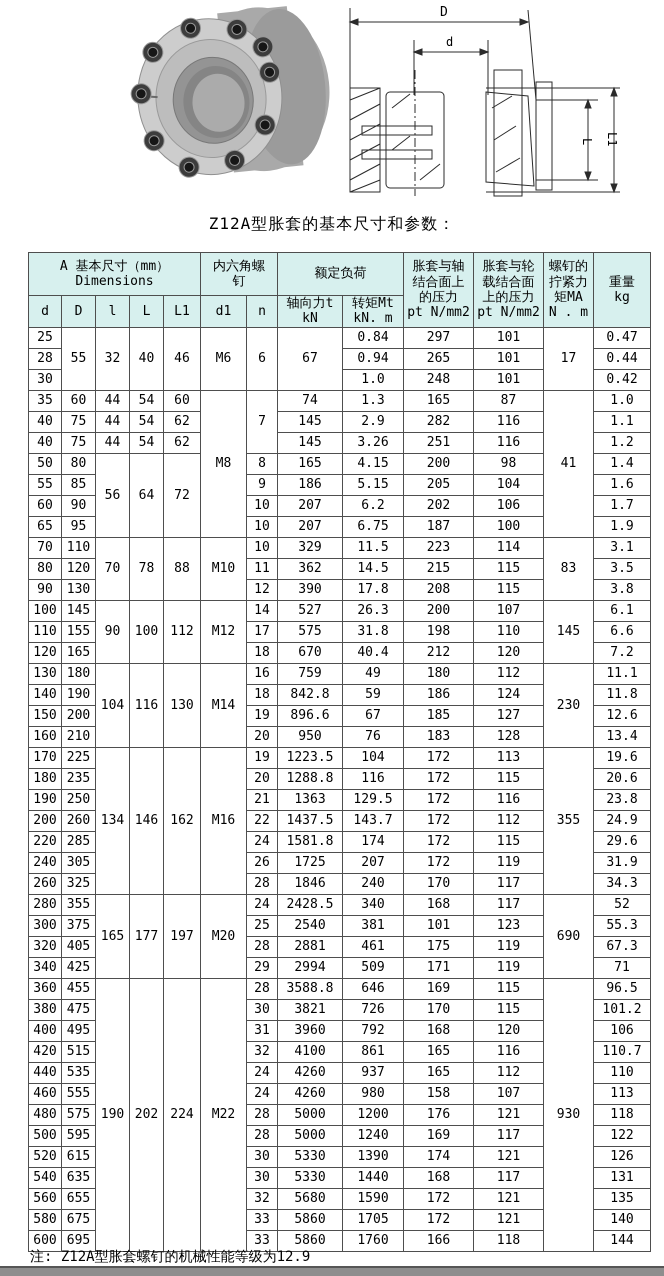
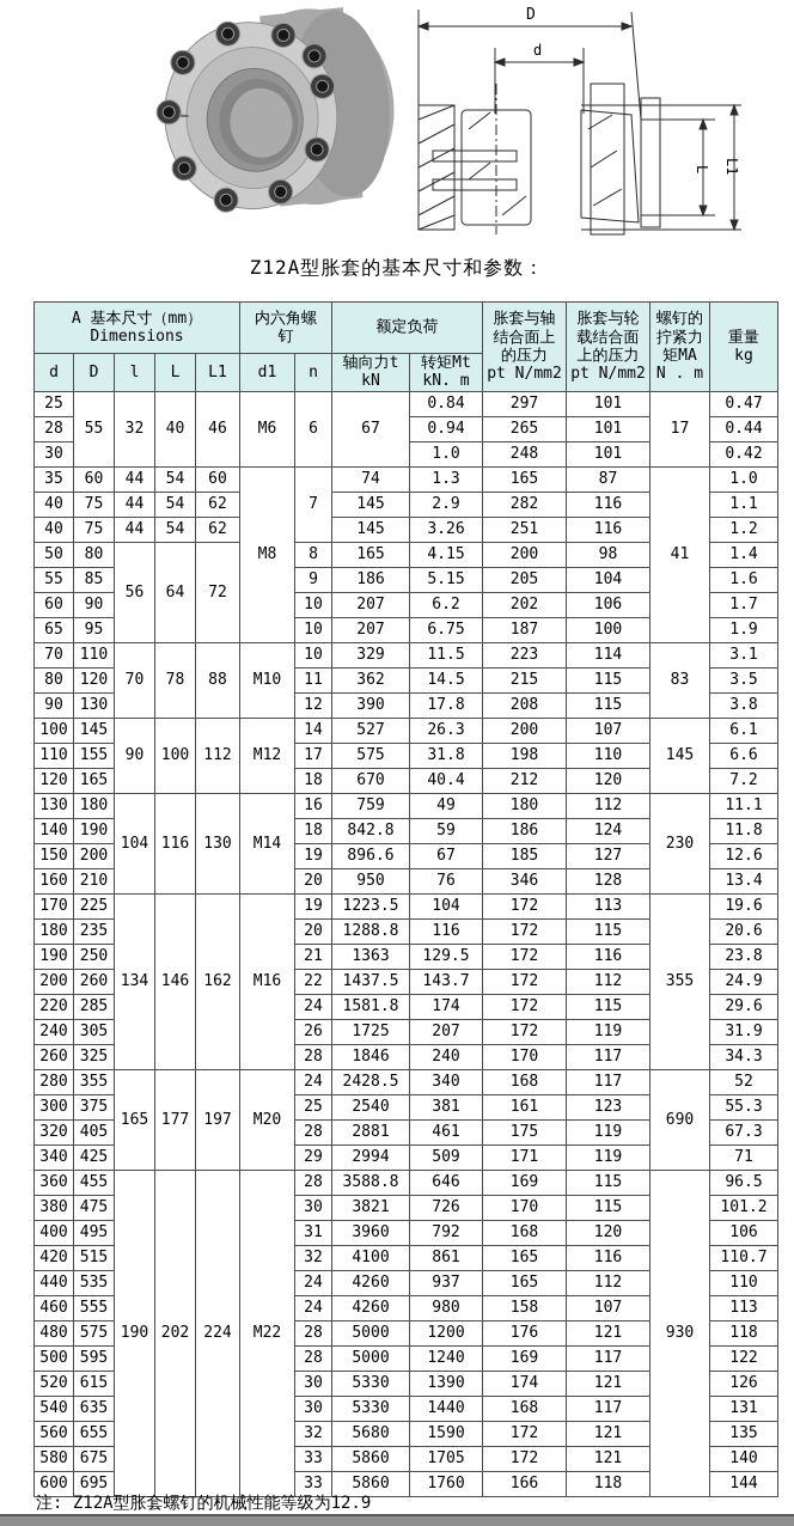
  D
  d
  Z12A型胀套的基本尺寸和参数：
  A 基本尺寸（mm） Dimensions	内六角螺 钉	额定负荷	胀套与轴 结合面上 的压力 pt N/mm2	胀套与轮 载结合面 上的压力 pt N/mm2	螺钉的 拧紧力 矩MA N . m	重量 kg
  d	D	l	L	L1	d1	n	轴向力t kN	转矩Mt kN. m
  25	55	32	40	46	M6	6	67	0.84	297	101	17	0.47
  28	0.94	265	101	0.44
  30	1.0	248	101	0.42
  35	60	44	54	60	M8	7	74	1.3	165	87	41	1.0
  40	75	44	54	62	145	2.9	282	116	1.1
  40	75	44	54	62	145	3.26	251	116	1.2
  50	80	56	64	72	8	165	4.15	200	98	1.4
  55	85	9	186	5.15	205	104	1.6
  60	90	10	207	6.2	202	106	1.7
  65	95	10	207	6.75	187	100	1.9
  70	110	70	78	88	M10	10	329	11.5	223	114	83	3.1
  80	120	11	362	14.5	215	115	3.5
  90	130	12	390	17.8	208	115	3.8
  100	145	90	100	112	M12	14	527	26.3	200	107	145	6.1
  110	155	17	575	31.8	198	110	6.6
  120	165	18	670	40.4	212	120	7.2
  130	180	104	116	130	M14	16	759	49	180	112	230	11.1
  140	190	18	842.8	59	186	124	11.8
  150	200	19	896.6	67	185	127	12.6
- 160	210	20	950	76	183	128	13.4
+ 160	210	20	950	76	346	128	13.4
  170	225	134	146	162	M16	19	1223.5	104	172	113	355	19.6
  180	235	20	1288.8	116	172	115	20.6
  190	250	21	1363	129.5	172	116	23.8
  200	260	22	1437.5	143.7	172	112	24.9
  220	285	24	1581.8	174	172	115	29.6
  240	305	26	1725	207	172	119	31.9
  260	325	28	1846	240	170	117	34.3
  280	355	165	177	197	M20	24	2428.5	340	168	117	690	52
- 300	375	25	2540	381	101	123	55.3
+ 300	375	25	2540	381	161	123	55.3
  320	405	28	2881	461	175	119	67.3
  340	425	29	2994	509	171	119	71
  360	455	190	202	224	M22	28	3588.8	646	169	115	930	96.5
  380	475	30	3821	726	170	115	101.2
  400	495	31	3960	792	168	120	106
  420	515	32	4100	861	165	116	110.7
  440	535	24	4260	937	165	112	110
  460	555	24	4260	980	158	107	113
  480	575	28	5000	1200	176	121	118
  500	595	28	5000	1240	169	117	122
  520	615	30	5330	1390	174	121	126
  540	635	30	5330	1440	168	117	131
  560	655	32	5680	1590	172	121	135
  580	675	33	5860	1705	172	121	140
  600	695	33	5860	1760	166	118	144
  注: Z12A型胀套螺钉的机械性能等级为12.9
